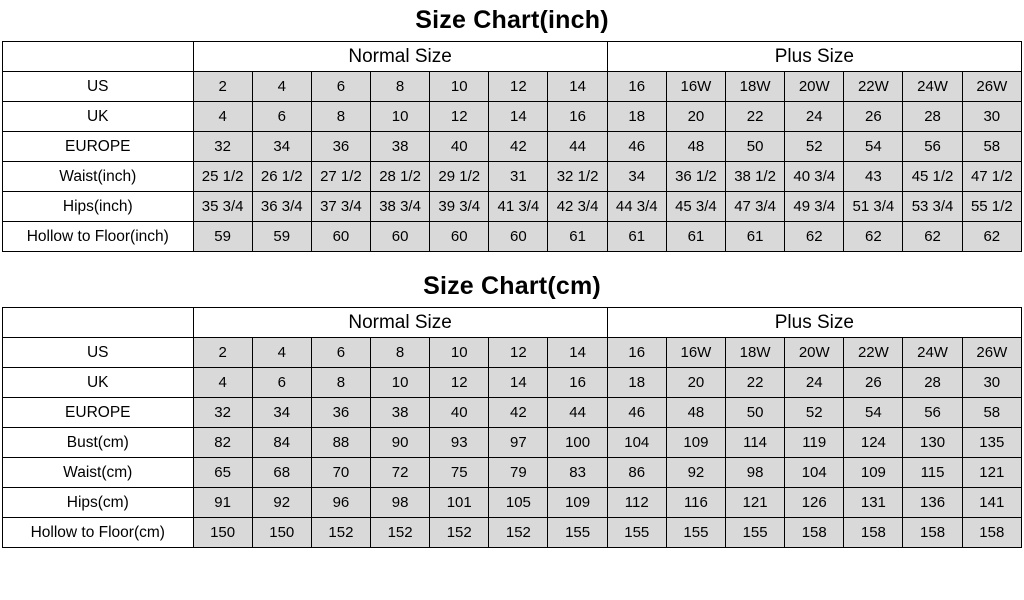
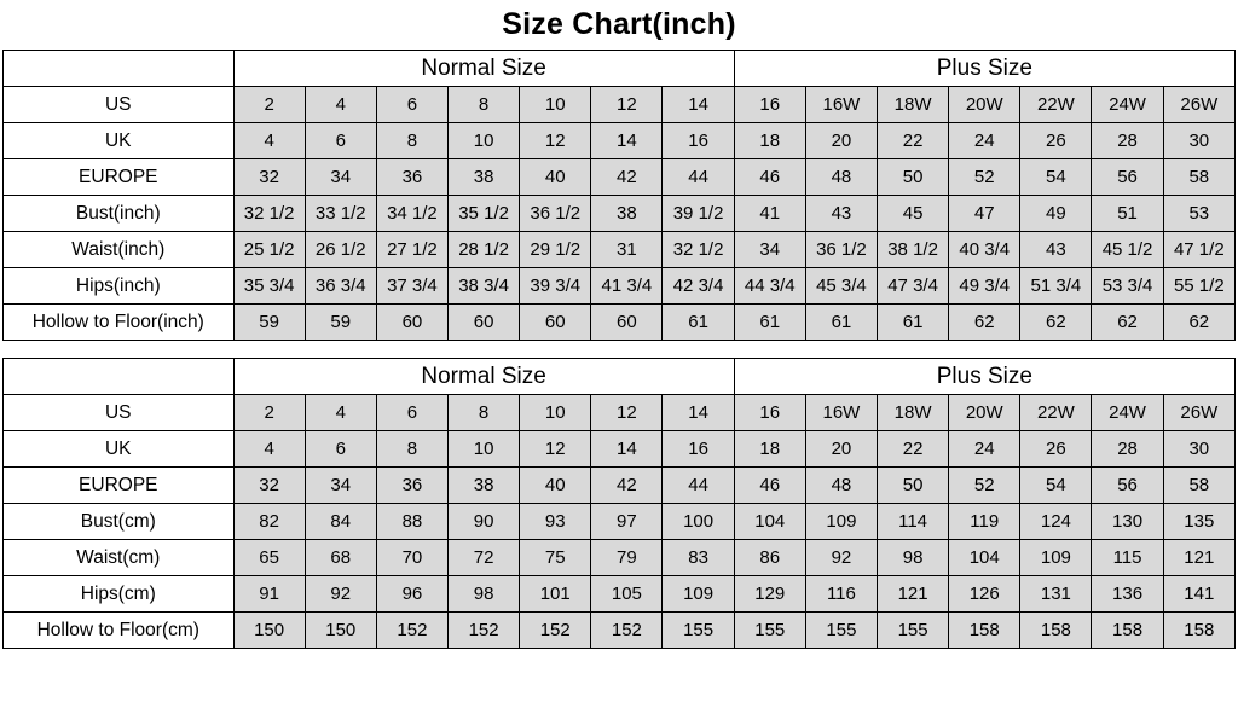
  Size Chart(inch)
  	Normal Size	Plus Size
  US	2	4	6	8	10	12	14	16	16W	18W	20W	22W	24W	26W
  UK	4	6	8	10	12	14	16	18	20	22	24	26	28	30
  EUROPE	32	34	36	38	40	42	44	46	48	50	52	54	56	58
+ Bust(inch)	32 1/2	33 1/2	34 1/2	35 1/2	36 1/2	38	39 1/2	41	43	45	47	49	51	53
  Waist(inch)	25 1/2	26 1/2	27 1/2	28 1/2	29 1/2	31	32 1/2	34	36 1/2	38 1/2	40 3/4	43	45 1/2	47 1/2
  Hips(inch)	35 3/4	36 3/4	37 3/4	38 3/4	39 3/4	41 3/4	42 3/4	44 3/4	45 3/4	47 3/4	49 3/4	51 3/4	53 3/4	55 1/2
  Hollow to Floor(inch)	59	59	60	60	60	60	61	61	61	61	62	62	62	62
- Size Chart(cm)
  	Normal Size	Plus Size
  US	2	4	6	8	10	12	14	16	16W	18W	20W	22W	24W	26W
  UK	4	6	8	10	12	14	16	18	20	22	24	26	28	30
  EUROPE	32	34	36	38	40	42	44	46	48	50	52	54	56	58
  Bust(cm)	82	84	88	90	93	97	100	104	109	114	119	124	130	135
  Waist(cm)	65	68	70	72	75	79	83	86	92	98	104	109	115	121
- Hips(cm)	91	92	96	98	101	105	109	112	116	121	126	131	136	141
+ Hips(cm)	91	92	96	98	101	105	109	129	116	121	126	131	136	141
  Hollow to Floor(cm)	150	150	152	152	152	152	155	155	155	155	158	158	158	158
